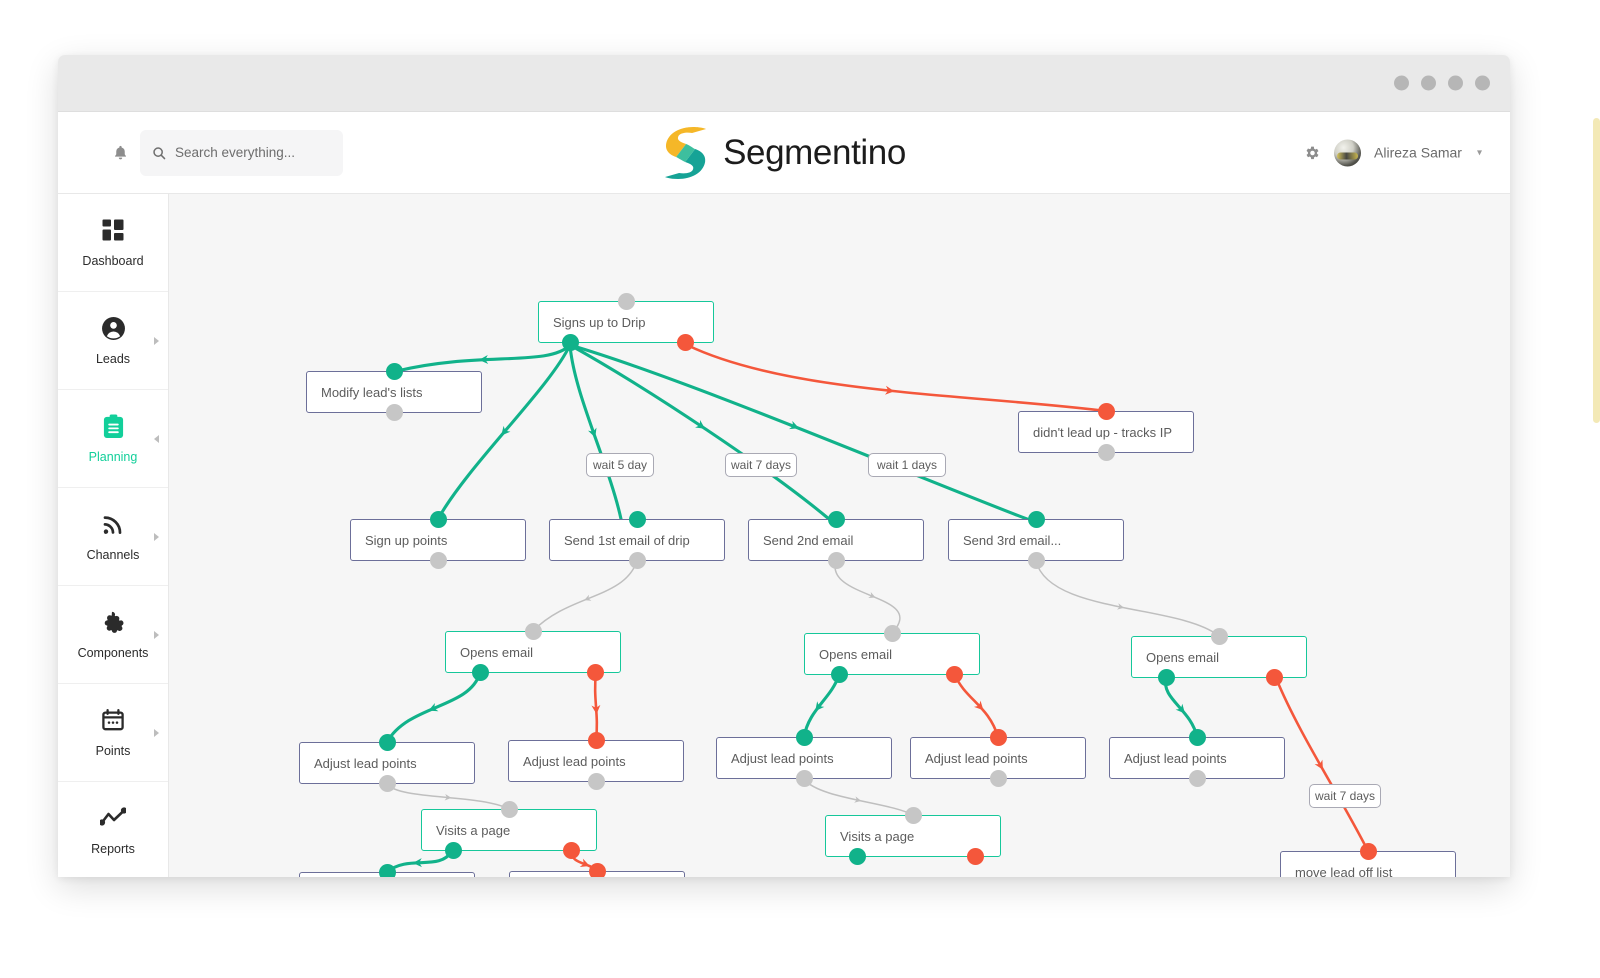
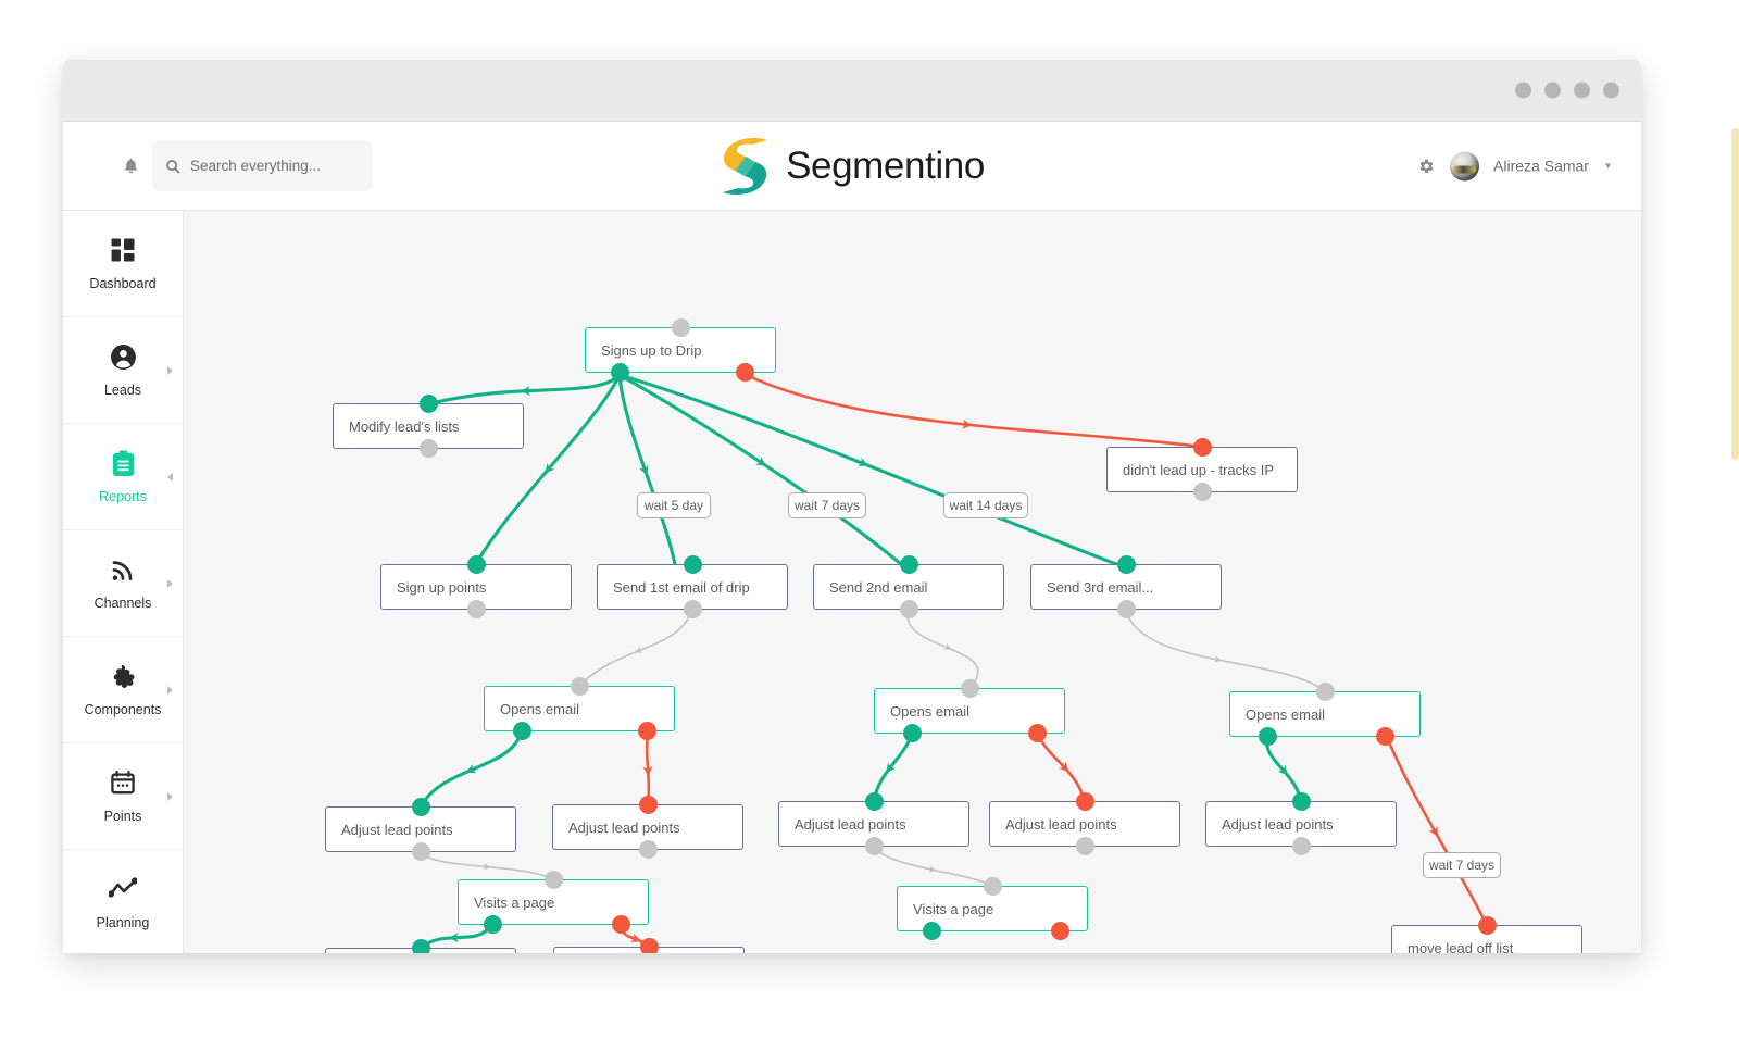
  Search everything...
  Segmentino
  Alireza Samar
  ▾
  Dashboard
  Leads
- Planning
+ Reports
  Channels
  Components
  Points
- Reports
+ Planning
  Signs up to Drip
  Modify lead's lists
  didn't lead up - tracks IP
  wait 5 day
  wait 7 days
- wait 1 days
+ wait 14 days
  Sign up points
  Send 1st email of drip
  Send 2nd email
  Send 3rd email...
  Opens email
  Opens email
  Opens email
  Adjust lead points
  Adjust lead points
  Adjust lead points
  Adjust lead points
  Adjust lead points
  wait 7 days
  Visits a page
  Visits a page
  move lead off list
